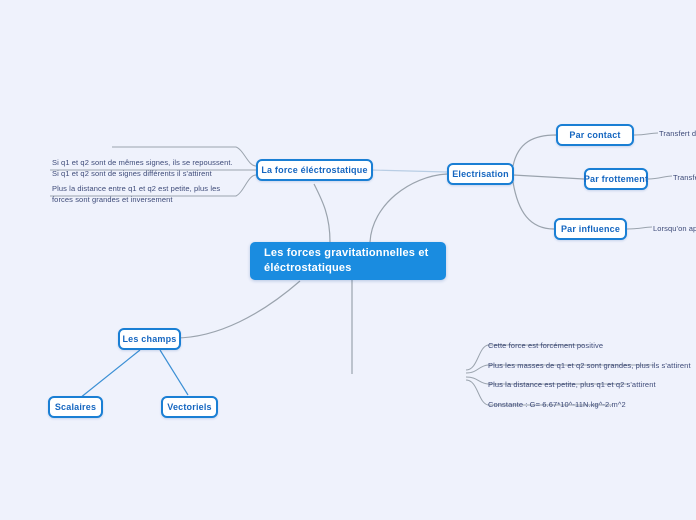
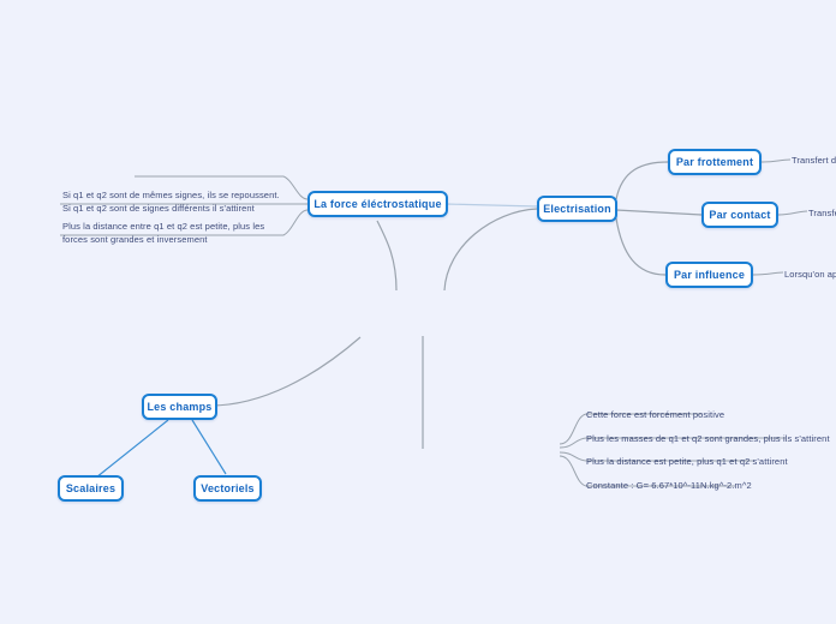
- Les forces gravitationnelles et éléctrostatiques
  La force éléctrostatique
  Si q1 et q2 sont de mêmes signes, ils se repoussent. Si q1 et q2 sont de signes différents il s'attirent
  Plus la distance entre q1 et q2 est petite, plus les forces sont grandes et inversement
  Electrisation
- Par contact
+ Par frottement
  Transfert d
- Par frottement
+ Par contact
  Par influence
  Lorsqu'on ap
  Cette force est forcément positive
  Plus les masses de q1 et q2 sont grandes, plus ils s'attirent
  Plus la distance est petite, plus q1 et q2 s'attirent
  Constante : G= 6.67*10^-11N.kg^-2.m^2
  Les champs
  Scalaires
  Vectoriels
